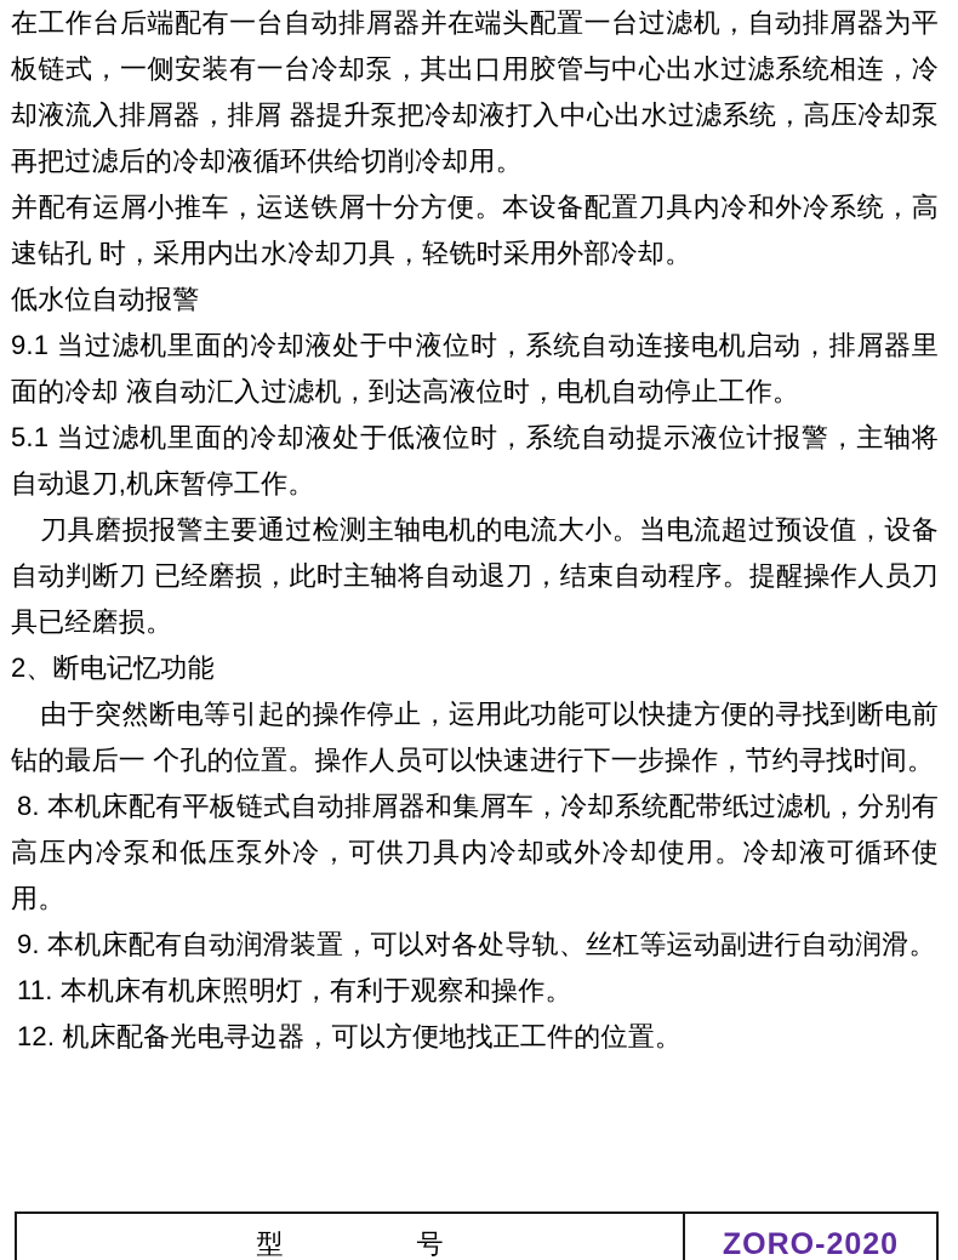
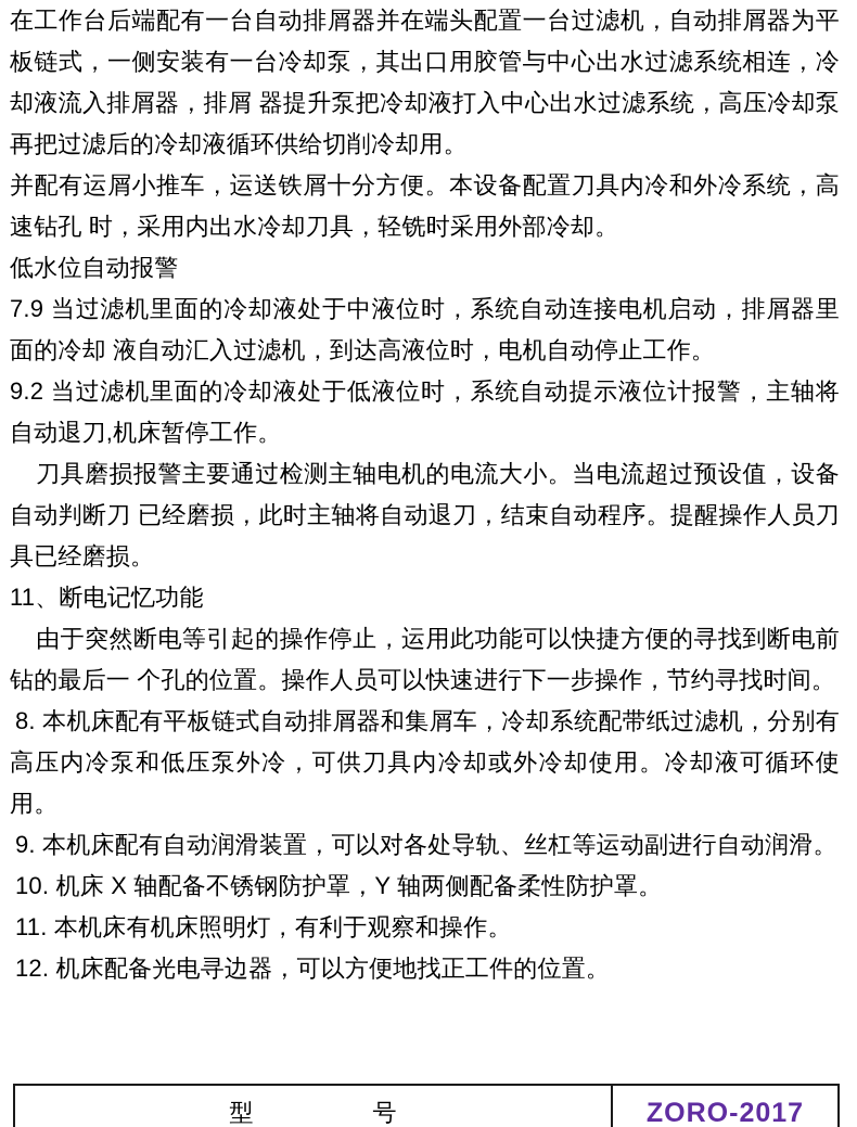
  在工作台后端配有一台自动排屑器并在端头配置一台过滤机，自动排屑器为平板链式，一侧安装有一台冷却泵，其出口用胶管与中心出水过滤系统相连，冷却液流入排屑器，排屑 器提升泵把冷却液打入中心出水过滤系统，高压冷却泵再把过滤后的冷却液循环供给切削冷却用。
  并配有运屑小推车，运送铁屑十分方便。本设备配置刀具内冷和外冷系统，高速钻孔 时，采用内出水冷却刀具，轻铣时采用外部冷却。
  低水位自动报警
- 9.1 当过滤机里面的冷却液处于中液位时，系统自动连接电机启动，排屑器里面的冷却 液自动汇入过滤机，到达高液位时，电机自动停止工作。
+ 7.9 当过滤机里面的冷却液处于中液位时，系统自动连接电机启动，排屑器里面的冷却 液自动汇入过滤机，到达高液位时，电机自动停止工作。
- 5.1 当过滤机里面的冷却液处于低液位时，系统自动提示液位计报警，主轴将自动退刀,机床暂停工作。
+ 9.2 当过滤机里面的冷却液处于低液位时，系统自动提示液位计报警，主轴将自动退刀,机床暂停工作。
  刀具磨损报警主要通过检测主轴电机的电流大小。当电流超过预设值，设备自动判断刀 已经磨损，此时主轴将自动退刀，结束自动程序。提醒操作人员刀具已经磨损。
- 2、断电记忆功能
+ 11、断电记忆功能
  由于突然断电等引起的操作停止，运用此功能可以快捷方便的寻找到断电前钻的最后一 个孔的位置。操作人员可以快速进行下一步操作，节约寻找时间。
  8. 本机床配有平板链式自动排屑器和集屑车，冷却系统配带纸过滤机，分别有高压内冷泵和低压泵外冷，可供刀具内冷却或外冷却使用。冷却液可循环使用。
  9. 本机床配有自动润滑装置，可以对各处导轨、丝杠等运动副进行自动润滑。
+ 10. 机床 X 轴配备不锈钢防护罩，Y 轴两侧配备柔性防护罩。
  11. 本机床有机床照明灯，有利于观察和操作。
  12. 机床配备光电寻边器，可以方便地找正工件的位置。
  型 号
- ZORO-2020
+ ZORO-2017
